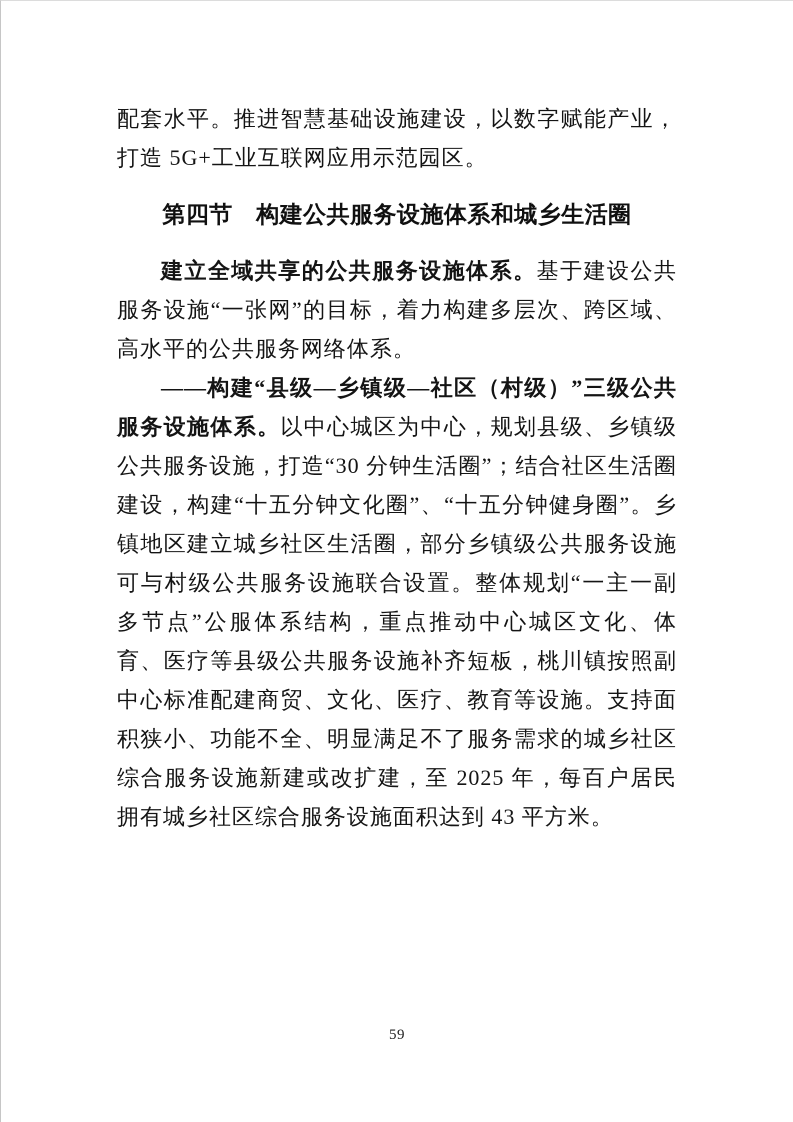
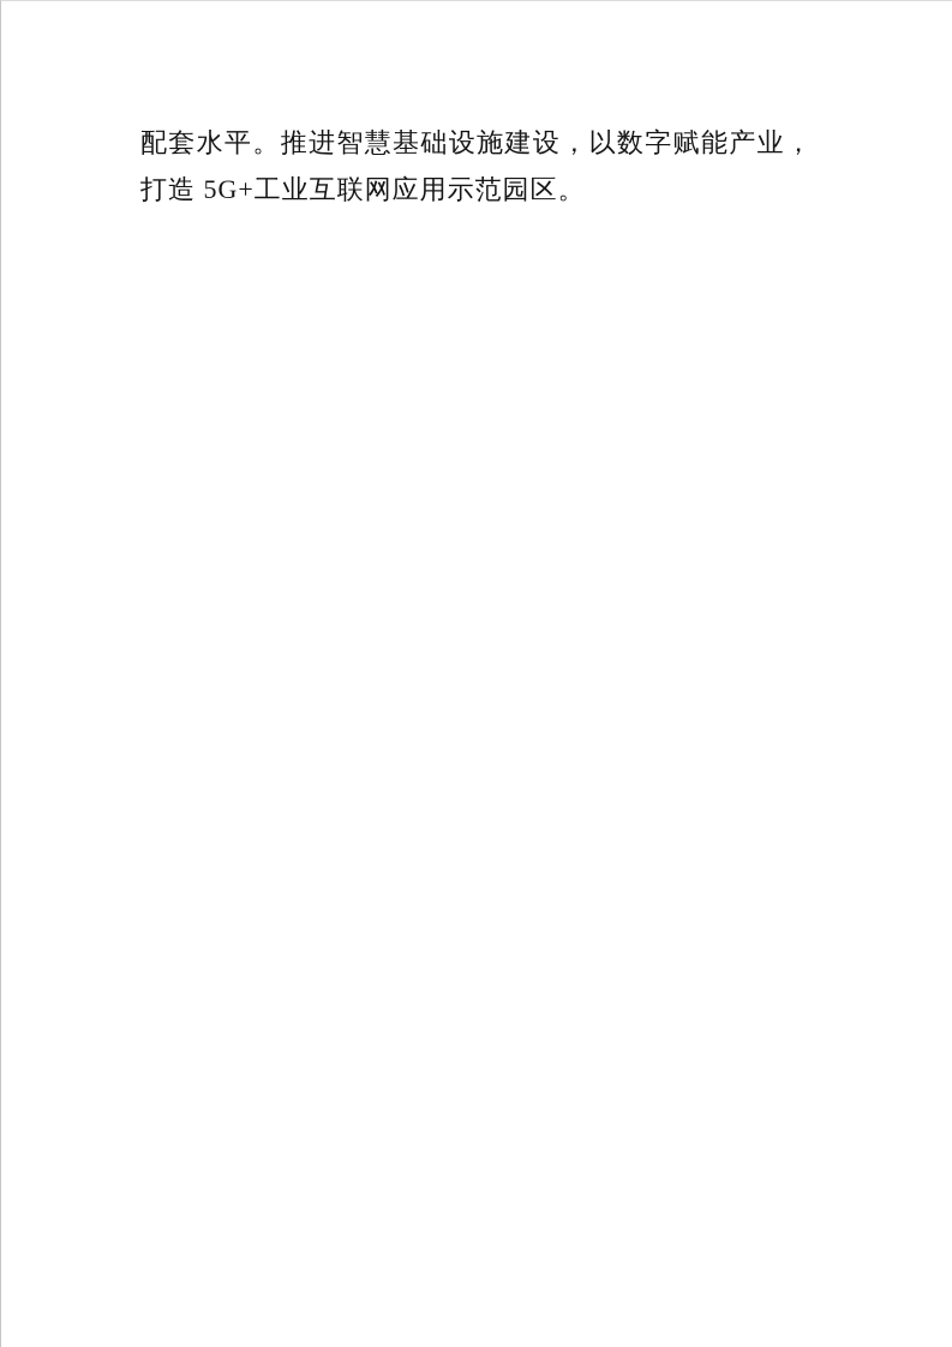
  配套水平。推进智慧基础设施建设，以数字赋能产业，打造 5G+工业互联网应用示范园区。
- 第四节 构建公共服务设施体系和城乡生活圈
- 建立全域共享的公共服务设施体系。基于建设公共服务设施“一张网”的目标，着力构建多层次、跨区域、高水平的公共服务网络体系。
- ——构建“县级—乡镇级—社区（村级）”三级公共服务设施体系。以中心城区为中心，规划县级、乡镇级公共服务设施，打造“30 分钟生活圈”；结合社区生活圈建设，构建“十五分钟文化圈”、“十五分钟健身圈”。乡镇地区建立城乡社区生活圈，部分乡镇级公共服务设施可与村级公共服务设施联合设置。整体规划“一主一副多节点”公服体系结构，重点推动中心城区文化、体育、医疗等县级公共服务设施补齐短板，桃川镇按照副中心标准配建商贸、文化、医疗、教育等设施。支持面积狭小、功能不全、明显满足不了服务需求的城乡社区综合服务设施新建或改扩建，至 2025 年，每百户居民拥有城乡社区综合服务设施面积达到 43 平方米。
- 59
